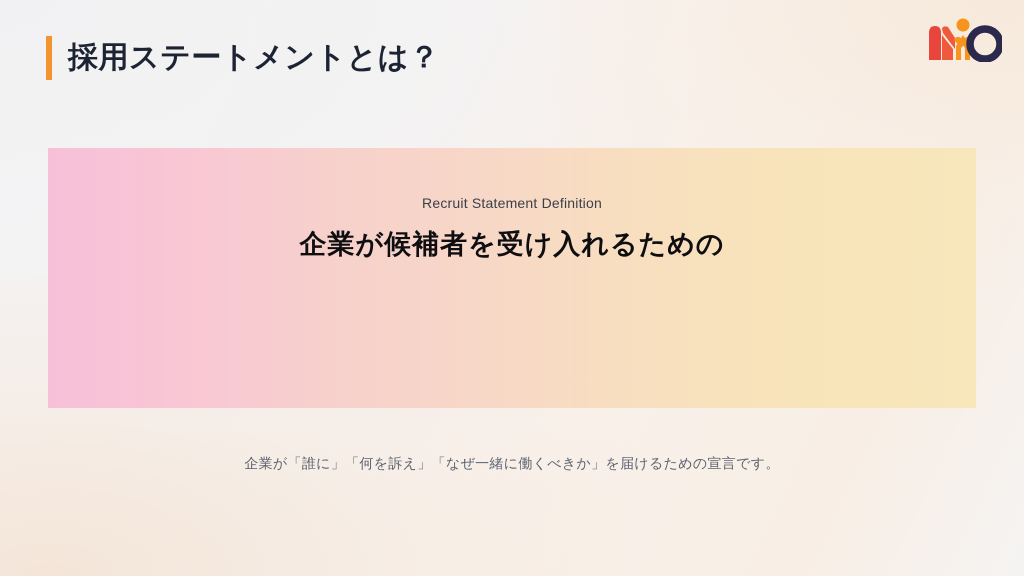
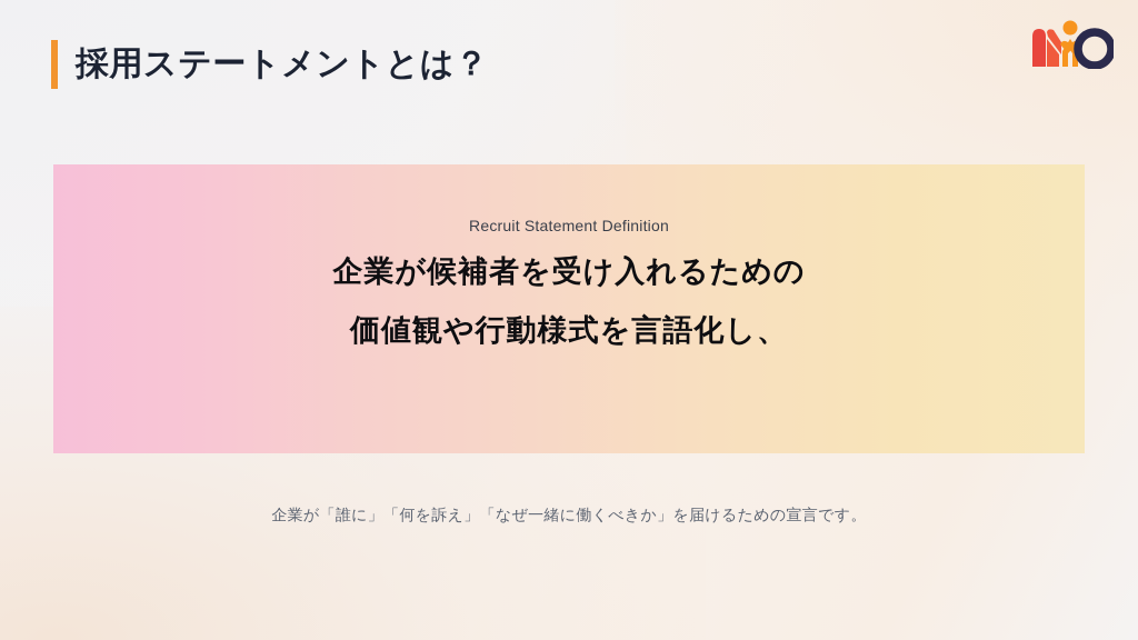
  採用ステートメントとは？
  Recruit Statement Definition
  企業が候補者を受け入れるための
+ 価値観や行動様式を言語化し、
  企業が「誰に」「何を訴え」「なぜ一緒に働くべきか」を届けるための宣言です。
